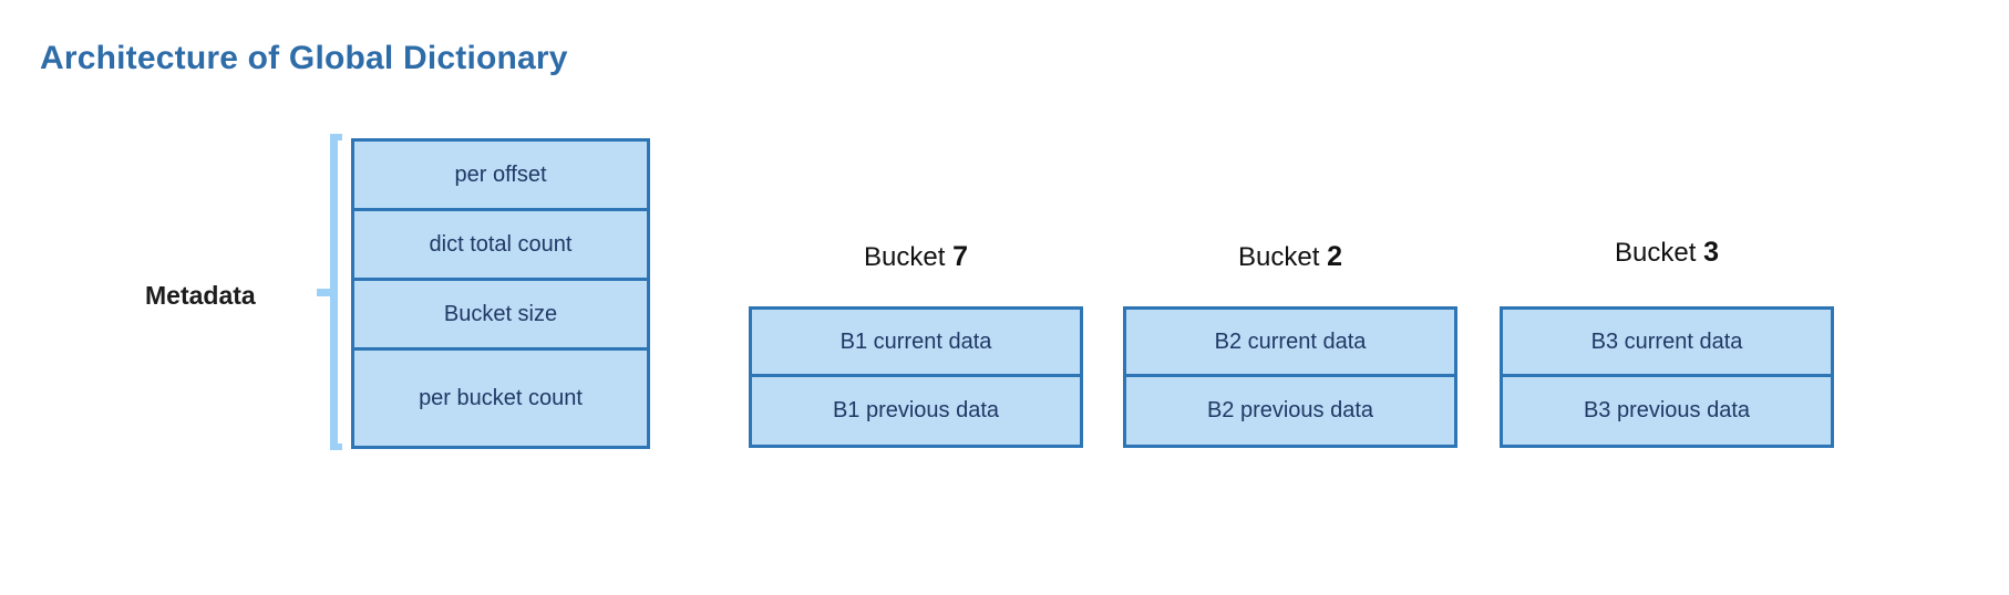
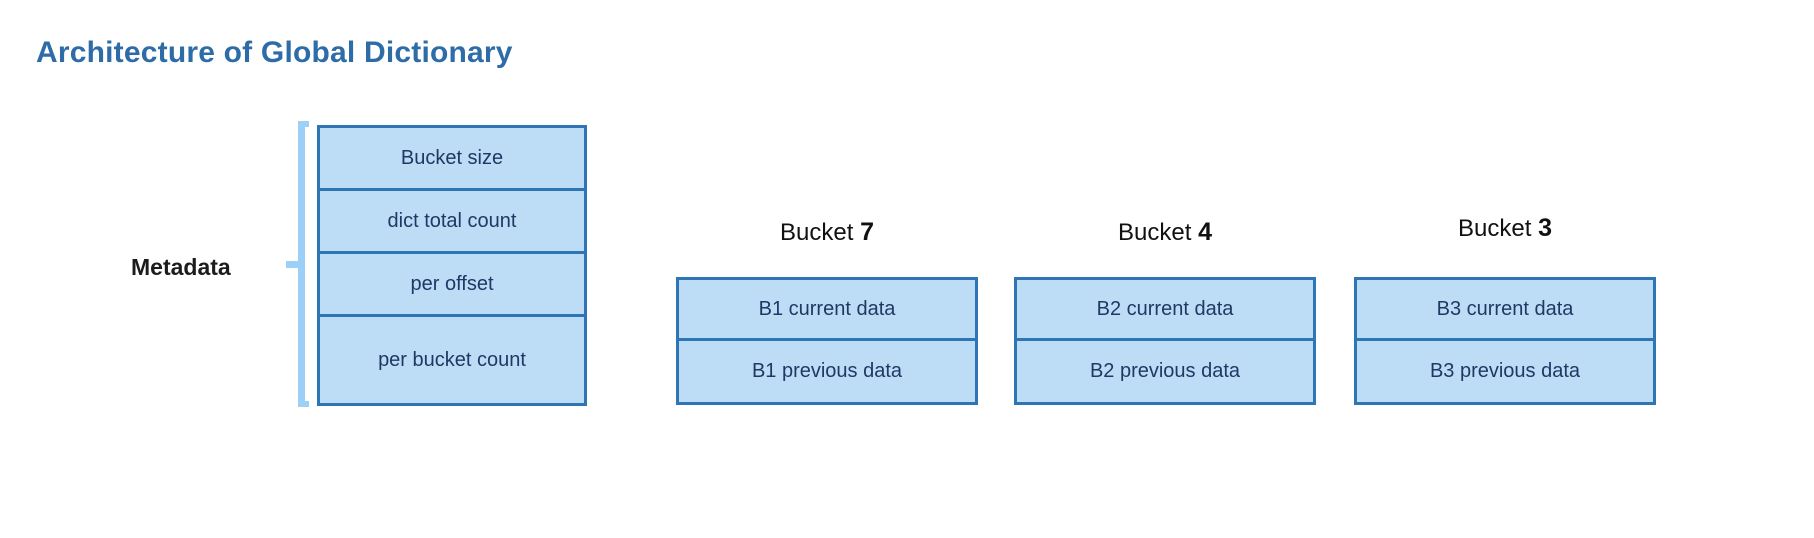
  Architecture of Global Dictionary
  Metadata
- per offset
+ Bucket size
  dict total count
- Bucket size
+ per offset
  per bucket count
  Bucket 7
  B1 current data
  B1 previous data
- Bucket 2
+ Bucket 4
  B2 current data
  B2 previous data
  Bucket 3
  B3 current data
  B3 previous data
